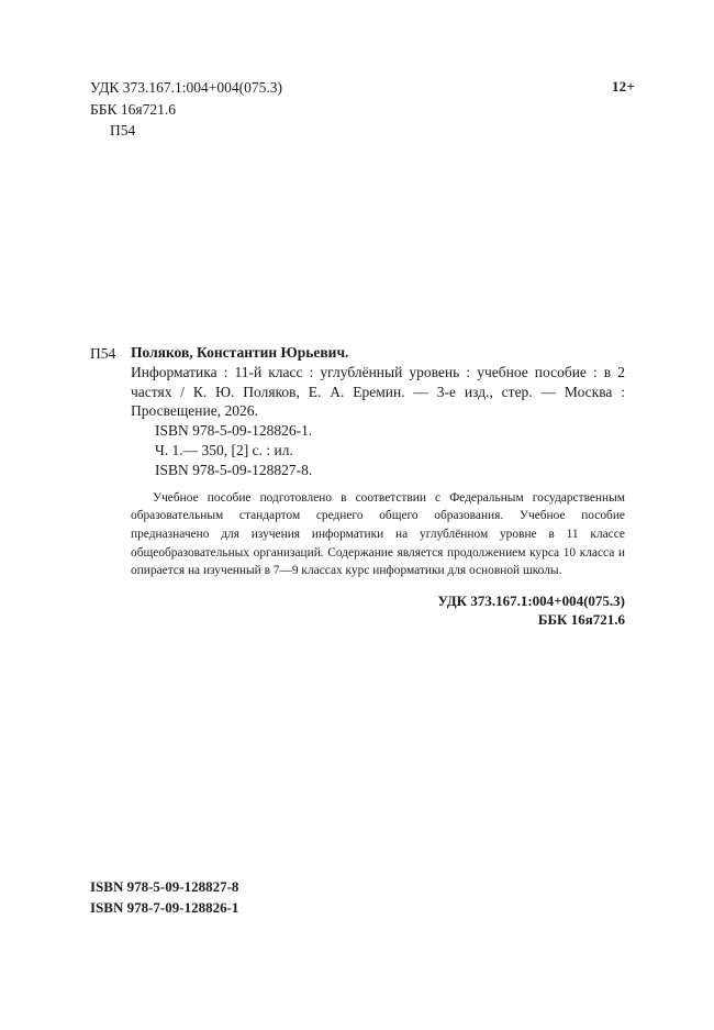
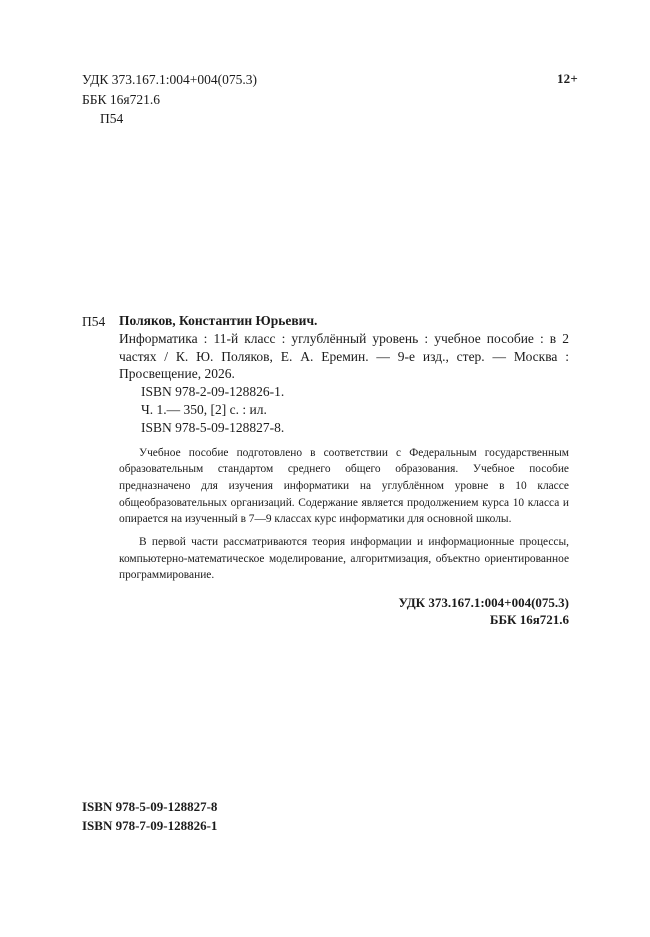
  УДК 373.167.1:004+004(075.3)
  ББК 16я721.6
  П54
  12+
  П54
  Поляков, Константин Юрьевич.
- Информатика : 11-й класс : углублённый уровень : учебное пособие : в 2 частях / К. Ю. Поляков, Е. А. Еремин. — 3-е изд., стер. — Москва : Просвещение, 2026.
+ Информатика : 11-й класс : углублённый уровень : учебное пособие : в 2 частях / К. Ю. Поляков, Е. А. Еремин. — 9-е изд., стер. — Москва : Просвещение, 2026.
- ISBN 978-5-09-128826-1.
+ ISBN 978-2-09-128826-1.
  Ч. 1.— 350, [2] с. : ил.
  ISBN 978-5-09-128827-8.
- Учебное пособие подготовлено в соответствии с Федеральным государственным образовательным стандартом среднего общего образования. Учебное пособие предназначено для изучения информатики на углублённом уровне в 11 классе общеобразовательных организаций. Содержание является продолжением курса 10 класса и опирается на изученный в 7—9 классах курс информатики для основной школы.
+ Учебное пособие подготовлено в соответствии с Федеральным государственным образовательным стандартом среднего общего образования. Учебное пособие предназначено для изучения информатики на углублённом уровне в 10 классе общеобразовательных организаций. Содержание является продолжением курса 10 класса и опирается на изученный в 7—9 классах курс информатики для основной школы.
+ В первой части рассматриваются теория информации и информационные процессы, компьютерно-математическое моделирование, алгоритмизация, объектно ориентированное программирование.
  УДК 373.167.1:004+004(075.3)
  ББК 16я721.6
  ISBN 978-5-09-128827-8
  ISBN 978-7-09-128826-1
